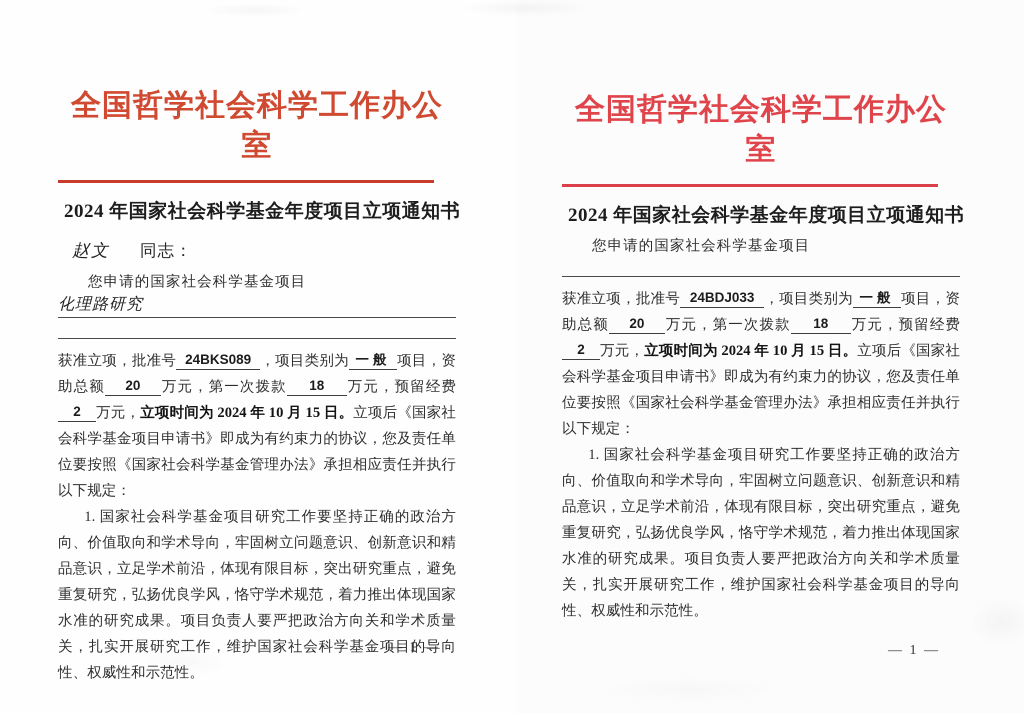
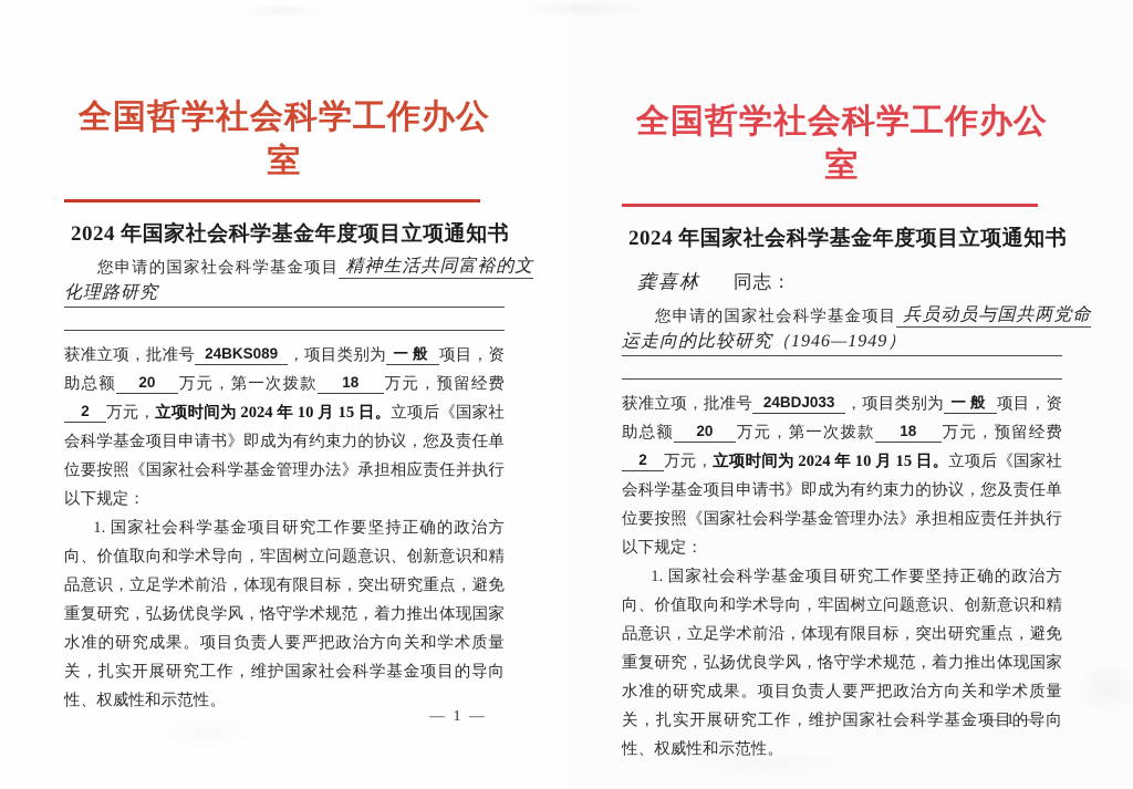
  全国哲学社会科学工作办公室
  2024 年国家社会科学基金年度项目立项通知书
- 赵文 同志：
  您申请的国家社会科学基金项目
+ 精神生活共同富裕的文
  化理路研究
  获准立项，批准号 24BKS089 ，项目类别为 一般 项目，资助总额 20 万元，第一次拨款 18 万元，预留经费2 万元，立项时间为 2024 年 10 月 15 日。立项后《国家社会科学基金项目申请书》即成为有约束力的协议，您及责任单位要按照《国家社会科学基金管理办法》承担相应责任并执行以下规定：
  1. 国家社会科学基金项目研究工作要坚持正确的政治方向、价值取向和学术导向，牢固树立问题意识、创新意识和精品意识，立足学术前沿，体现有限目标，突出研究重点，避免重复研究，弘扬优良学风，恪守学术规范，着力推出体现国家水准的研究成果。项目负责人要严把政治方向关和学术质量关，扎实开展研究工作，维护国家社会科学基金项目的导向性、权威性和示范性。
  — 1 —
  全国哲学社会科学工作办公室
  2024 年国家社会科学基金年度项目立项通知书
+ 龚喜林 同志：
  您申请的国家社会科学基金项目
+ 兵员动员与国共两党命
+ 运走向的比较研究（1946—1949）
  获准立项，批准号 24BDJ033 ，项目类别为 一般 项目，资助总额 20 万元，第一次拨款 18 万元，预留经费2 万元，立项时间为 2024 年 10 月 15 日。立项后《国家社会科学基金项目申请书》即成为有约束力的协议，您及责任单位要按照《国家社会科学基金管理办法》承担相应责任并执行以下规定：
  1. 国家社会科学基金项目研究工作要坚持正确的政治方向、价值取向和学术导向，牢固树立问题意识、创新意识和精品意识，立足学术前沿，体现有限目标，突出研究重点，避免重复研究，弘扬优良学风，恪守学术规范，着力推出体现国家水准的研究成果。项目负责人要严把政治方向关和学术质量关，扎实开展研究工作，维护国家社会科学基金项目的导向性、权威性和示范性。
  — 1 —
